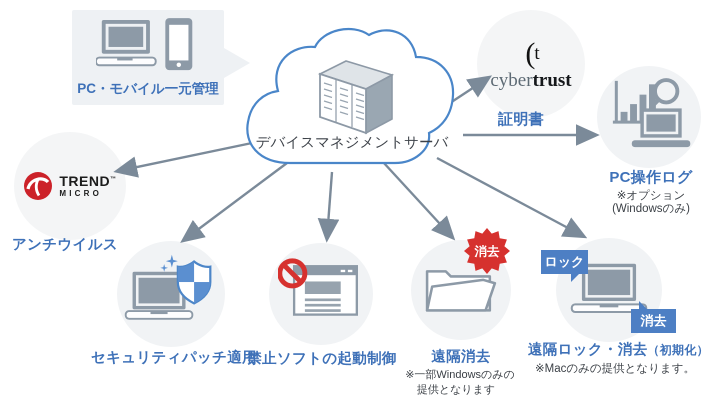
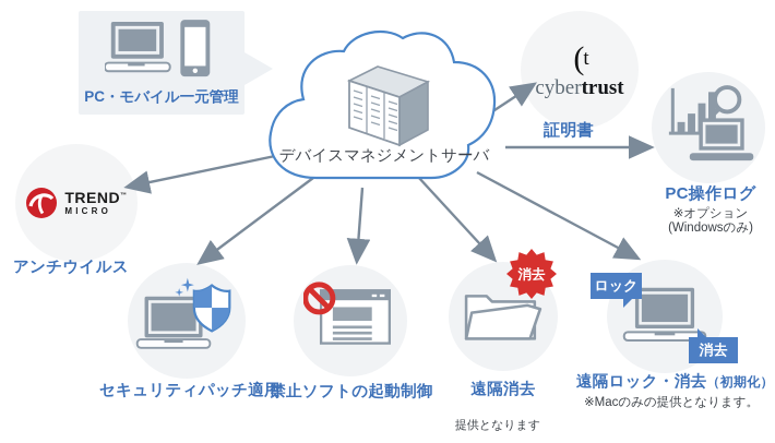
  (t
  cybertrust
  TREND
  MICRO
  PC・モバイル一元管理
  デバイスマネジメントサーバ
  証明書
  アンチウイルス
  PC操作ログ
  ※オプション
  (Windowsのみ)
  セキュリティパッチ適用
  禁止ソフトの起動制御
  遠隔消去
- ※一部Windowsのみの
  提供となります
  遠隔ロック・消去（初期化）
  ※Macのみの提供となります。
  消去
  ロック
  消去
